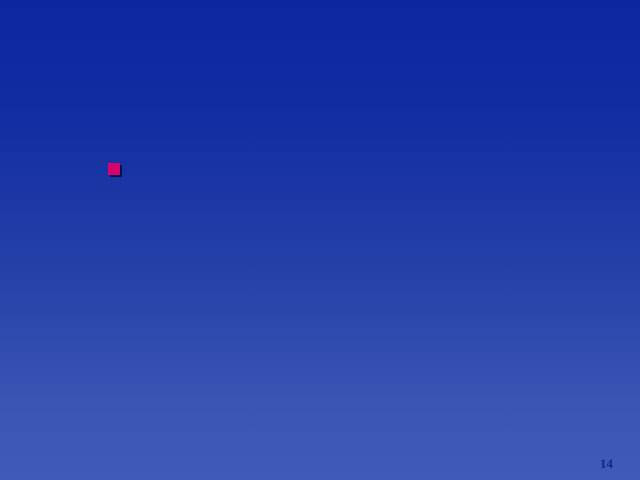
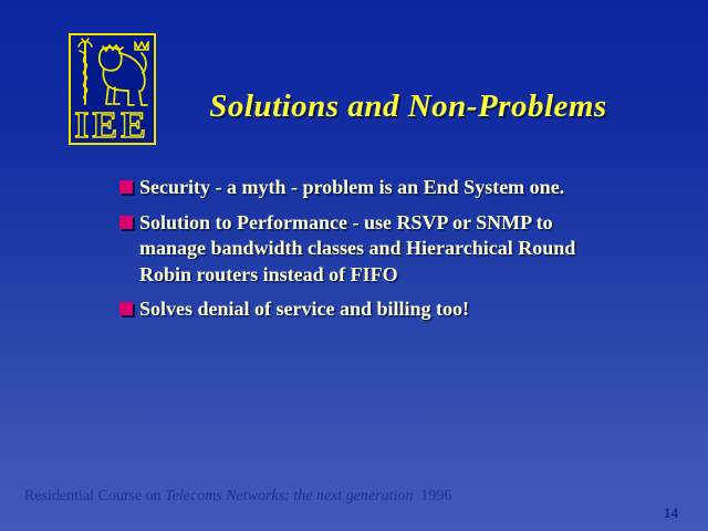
+ IEE
+ Solutions and Non-Problems
+ Security - a myth - problem is an End System one.
+ Solution to Performance - use RSVP or SNMP to
+ manage bandwidth classes and Hierarchical Round
+ Robin routers instead of FIFO
+ Solves denial of service and billing too!
+ Residential Course on Telecoms Networks: the next generation 1996
  14
